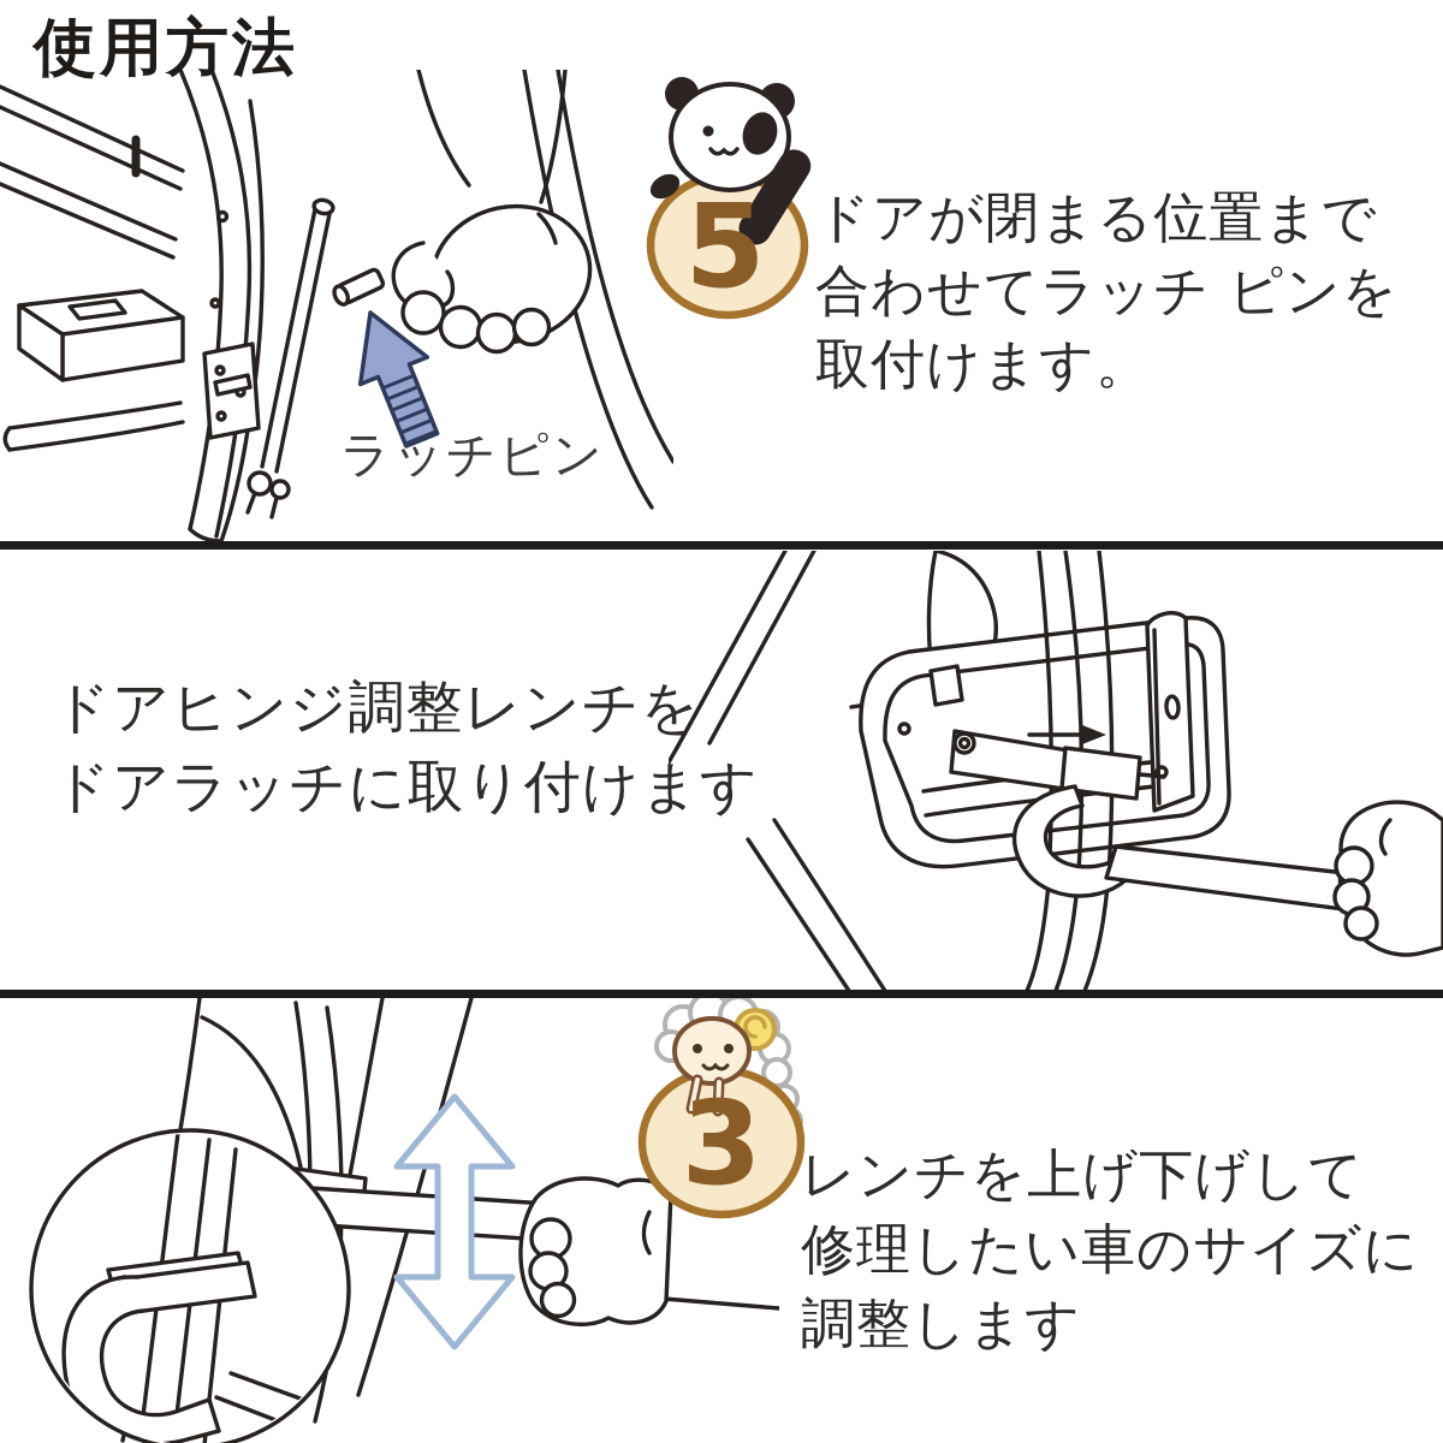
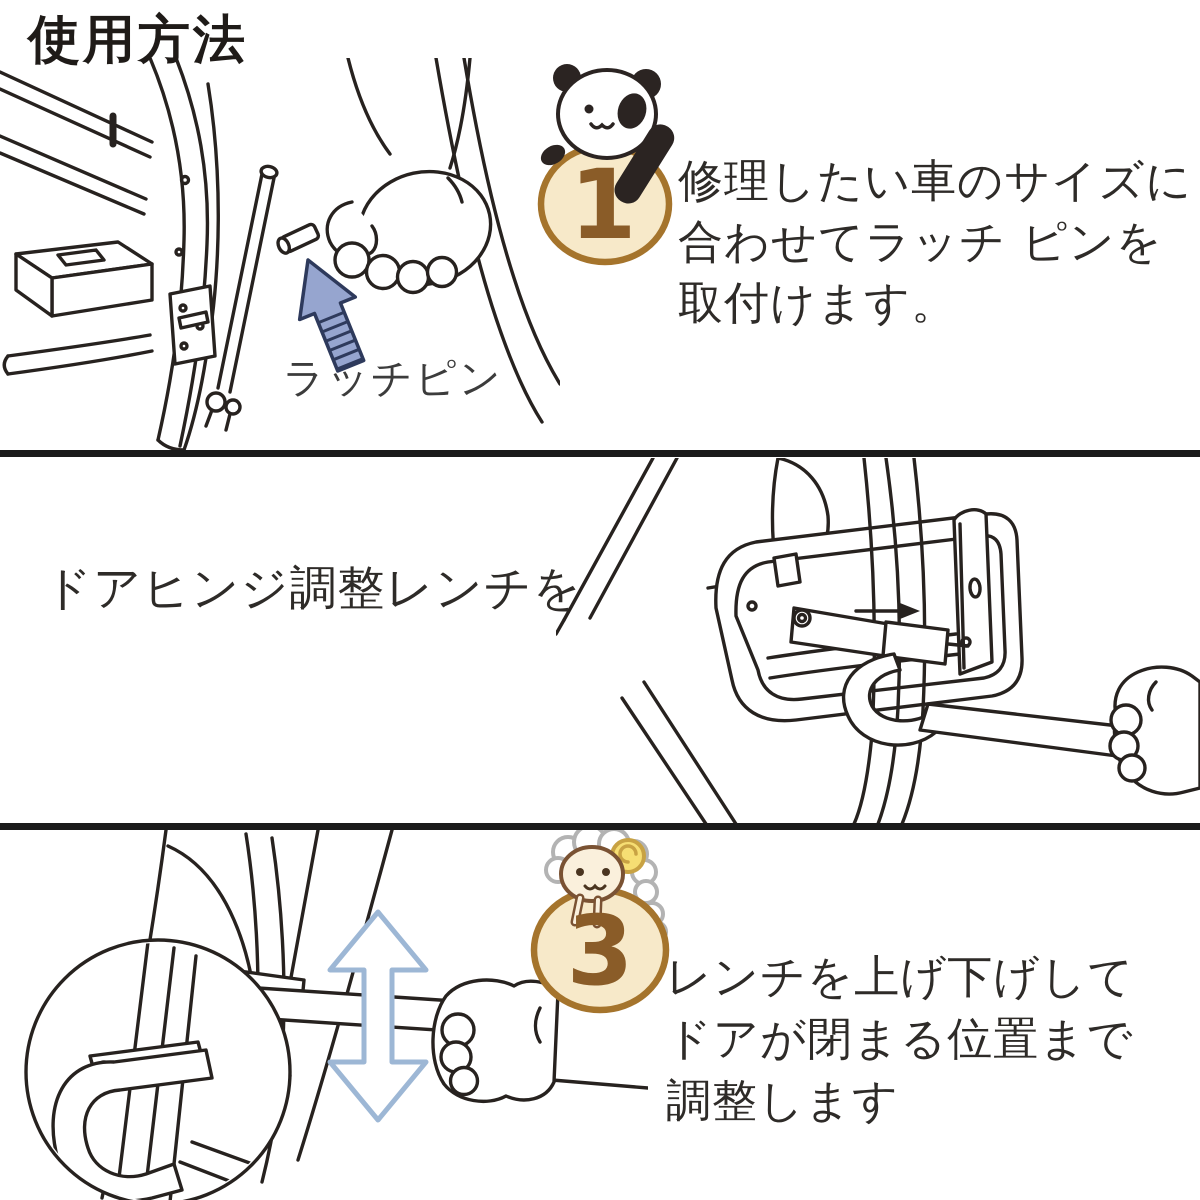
  使用方法
- 5
+ 1
  3
- ドアが閉まる位置まで
+ 修理したい車のサイズに
  合わせてラッチ ピンを
  取付けます。
  ラッチピン
  ドアヒンジ調整レンチを
- ドアラッチに取り付けます
  レンチを上げ下げして
- 修理したい車のサイズに
+ ドアが閉まる位置まで
  調整します
